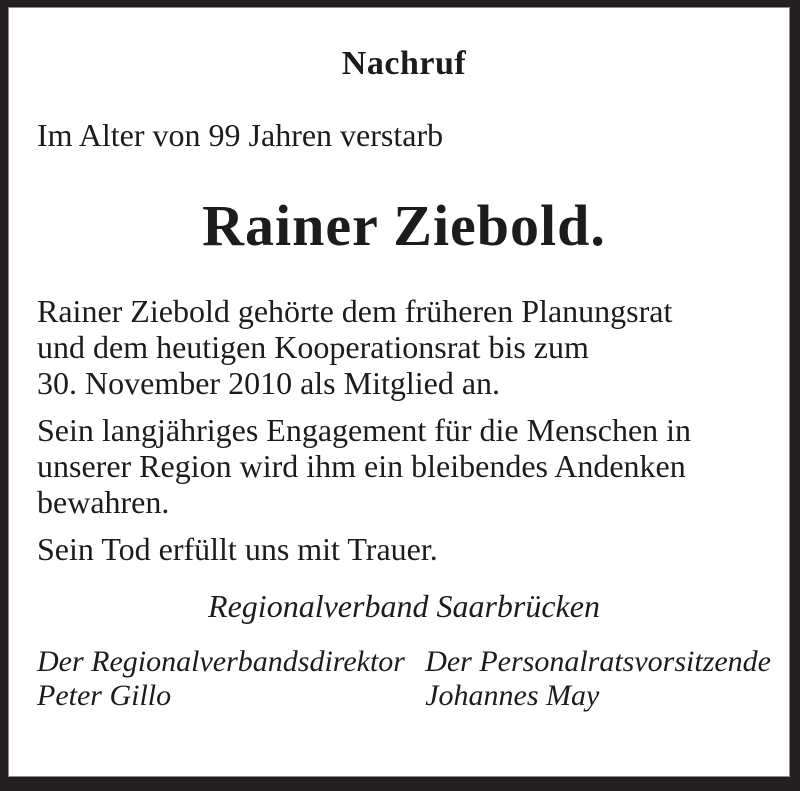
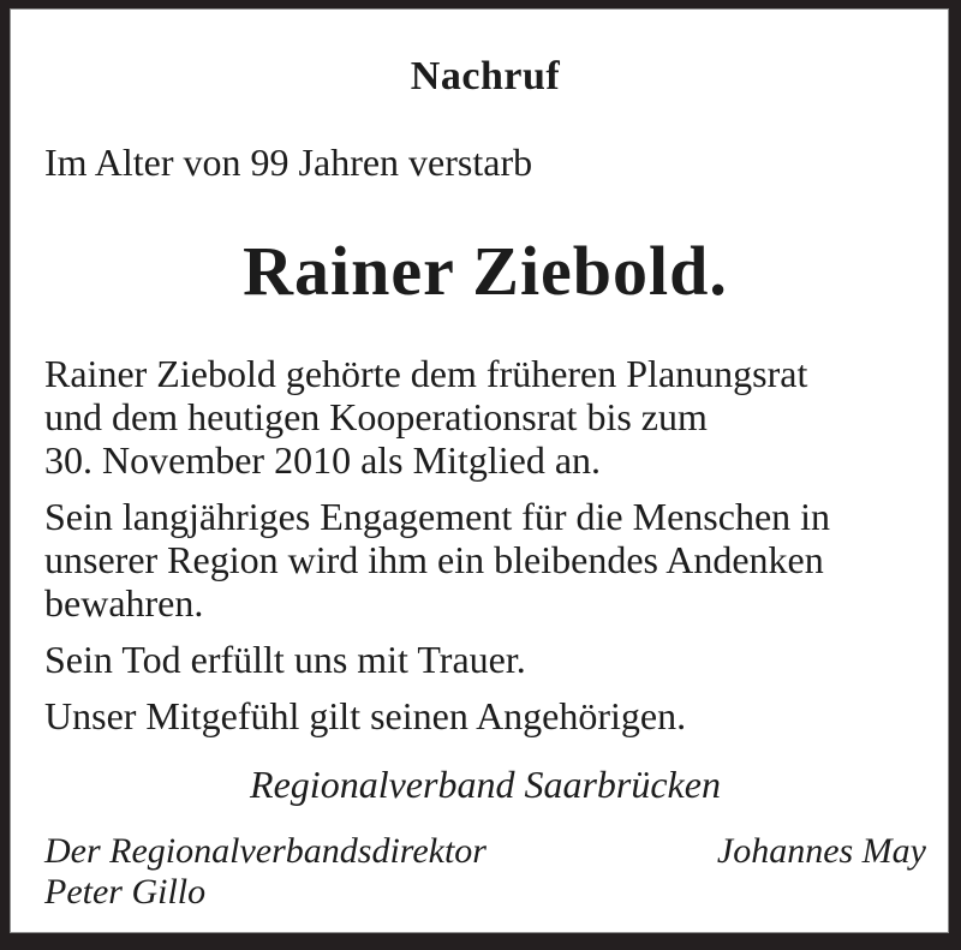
  Nachruf
  Im Alter von 99 Jahren verstarb
  Rainer Ziebold.
  Rainer Ziebold gehörte dem früheren Planungsrat
  und dem heutigen Kooperationsrat bis zum
  30. November 2010 als Mitglied an.
  Sein langjähriges Engagement für die Menschen in
  unserer Region wird ihm ein bleibendes Andenken
  bewahren.
  Sein Tod erfüllt uns mit Trauer.
+ Unser Mitgefühl gilt seinen Angehörigen.
  Regionalverband Saarbrücken
  Der Regionalverbandsdirektor
  Peter Gillo
- Der Personalratsvorsitzende
  Johannes May
